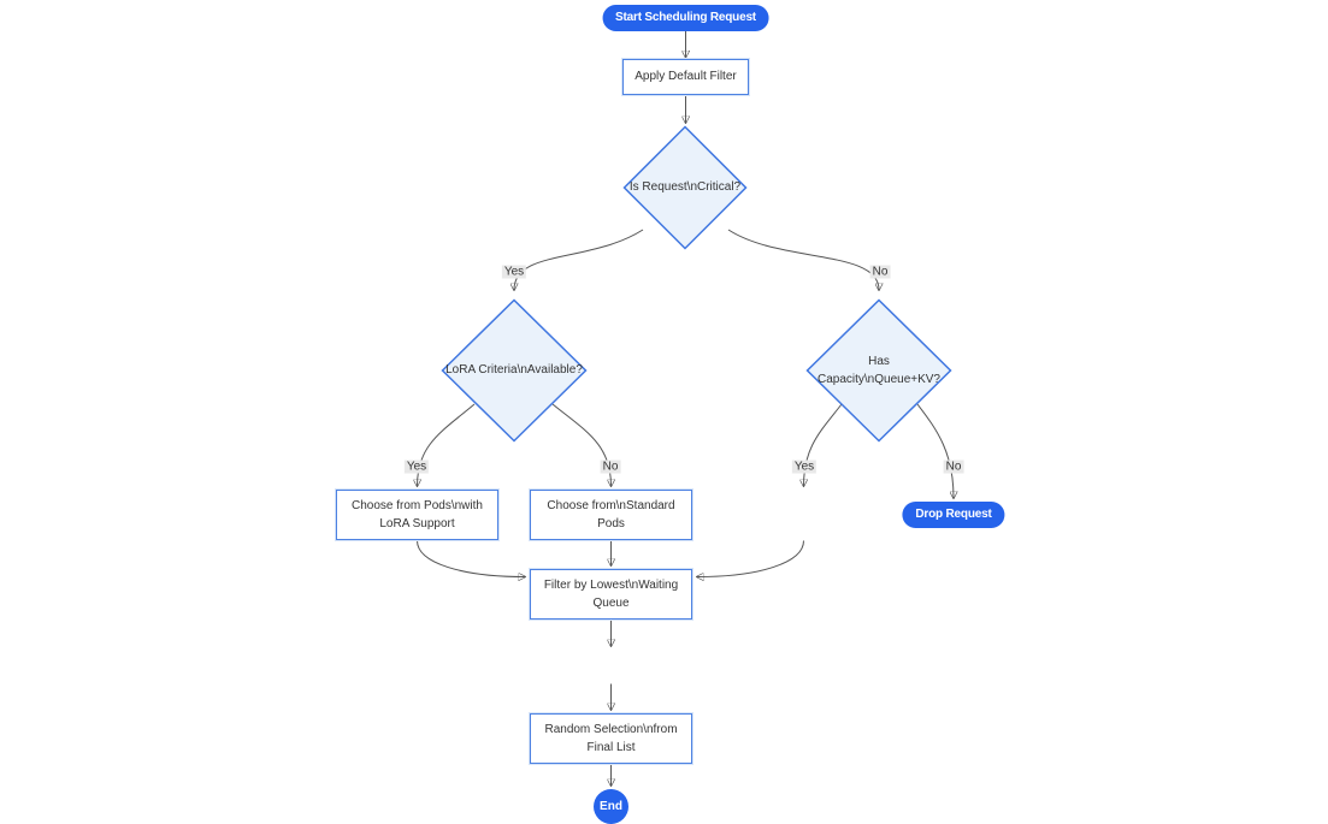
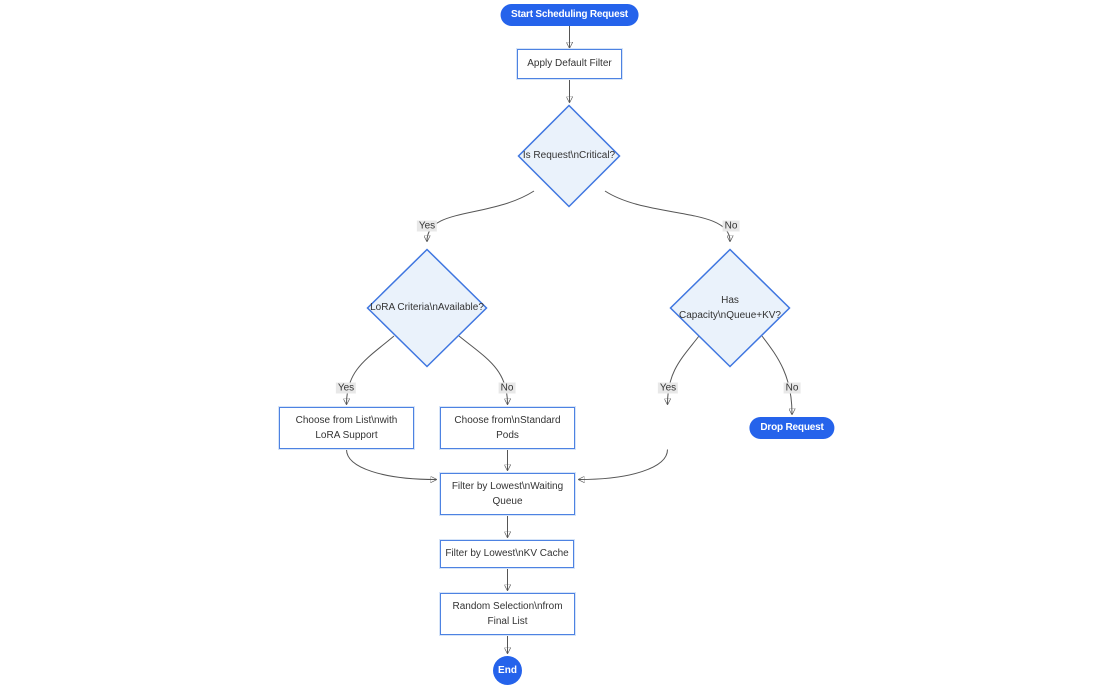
  Yes
  No
  Yes
  No
  Yes
  No
  Start Scheduling Request
  Apply Default Filter
  Is Request\nCritical?
  LoRA Criteria\nAvailable?
  Has Capacity\nQueue+KV?
- Choose from Pods\nwith LoRA Support
+ Choose from List\nwith LoRA Support
  Choose from\nStandard Pods
  Drop Request
  Filter by Lowest\nWaiting Queue
+ Filter by Lowest\nKV Cache
  Random Selection\nfrom Final List
  End
